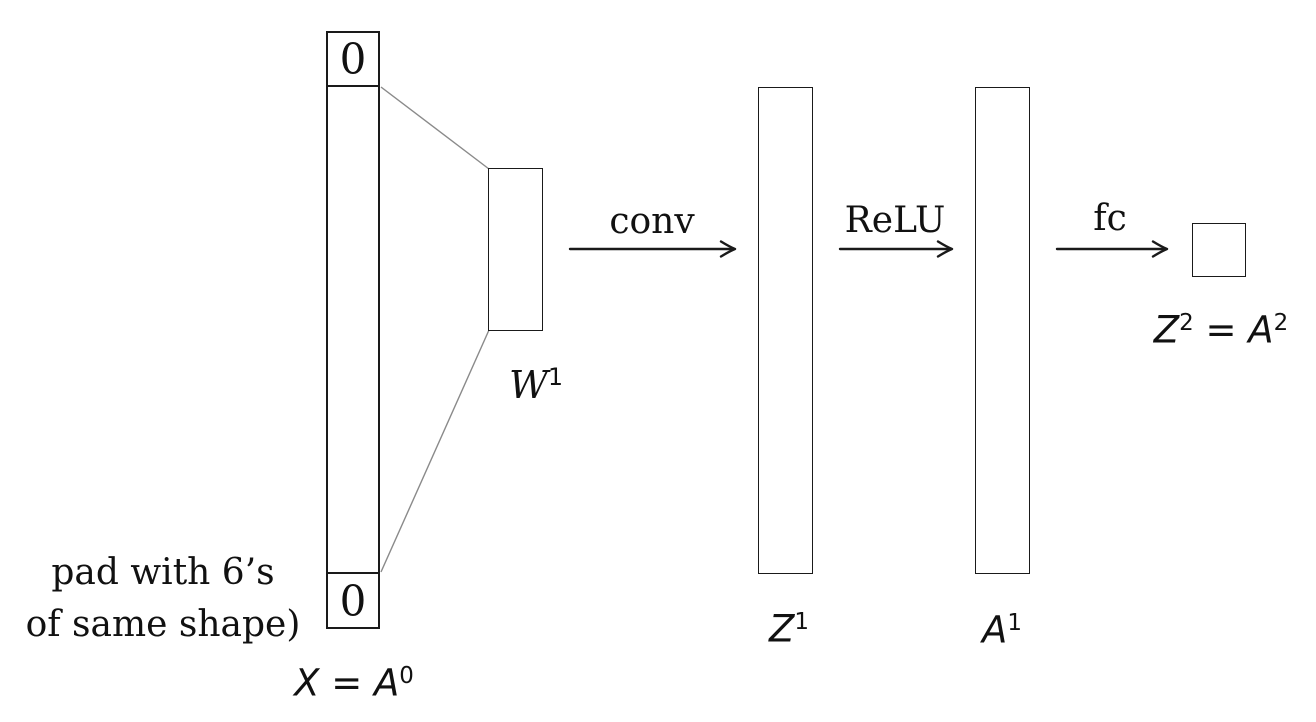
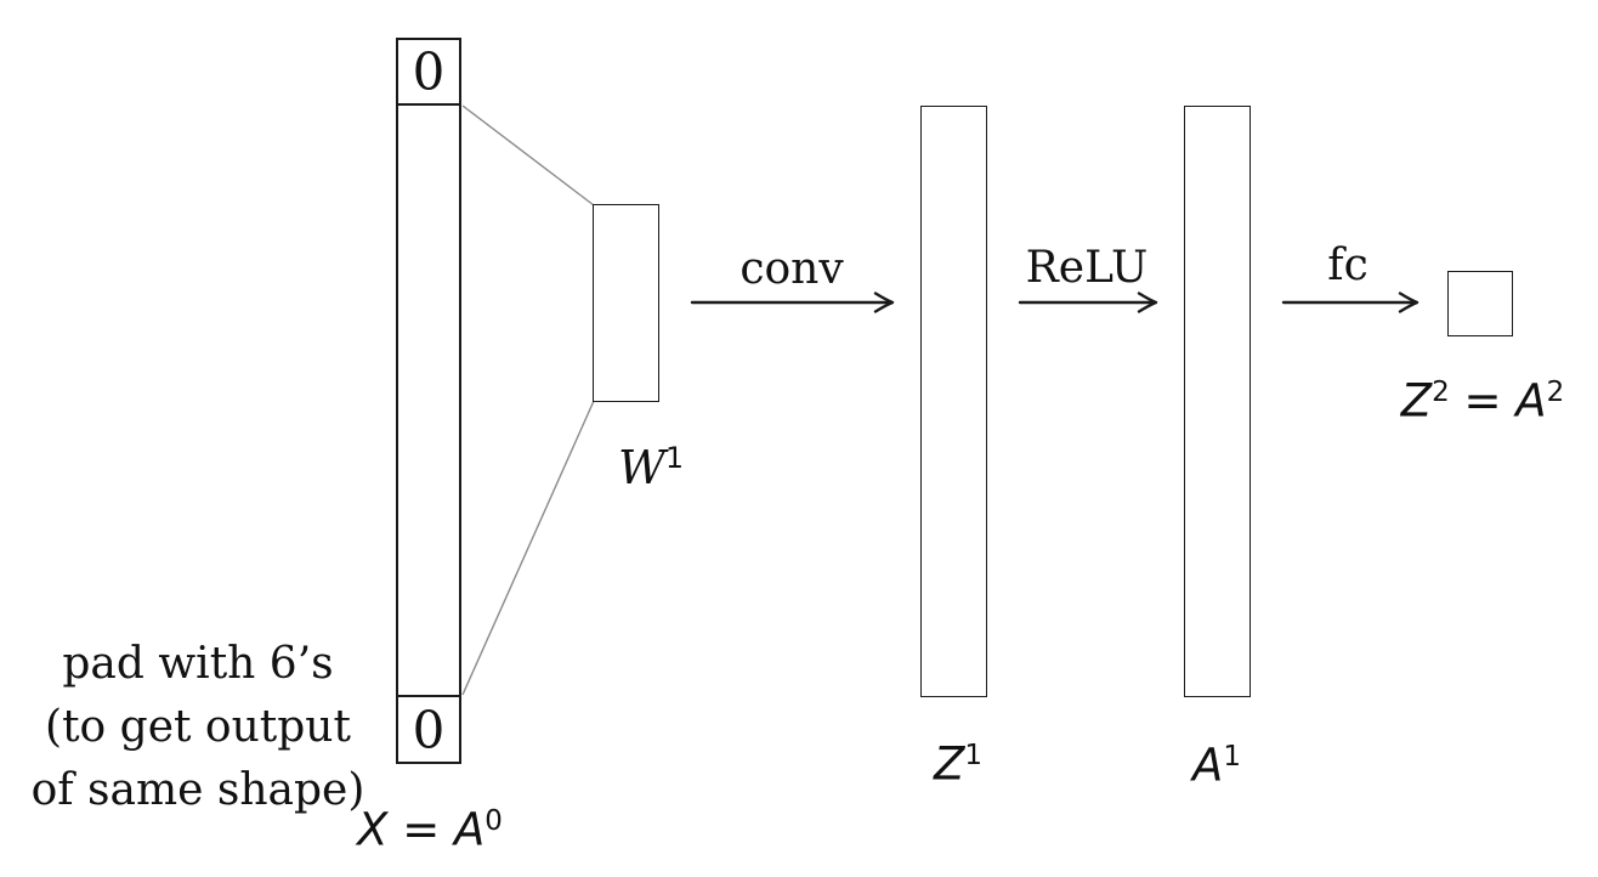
  pad with 6’s
+ (to get output
  of same shape)
  0
  0
  X = A0
  W1
  conv
  ReLU
  fc
  Z1
  A1
  Z2 = A2
